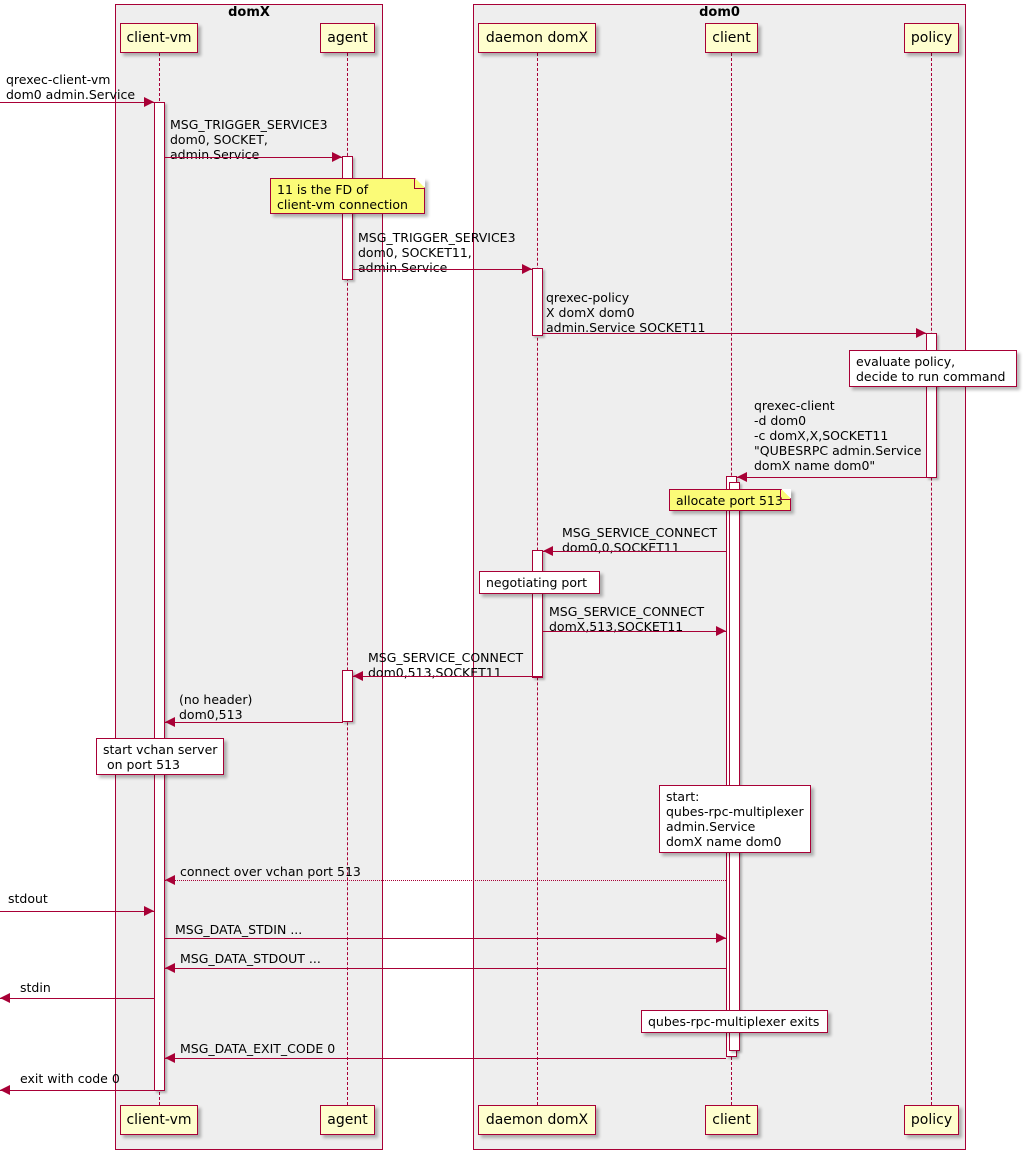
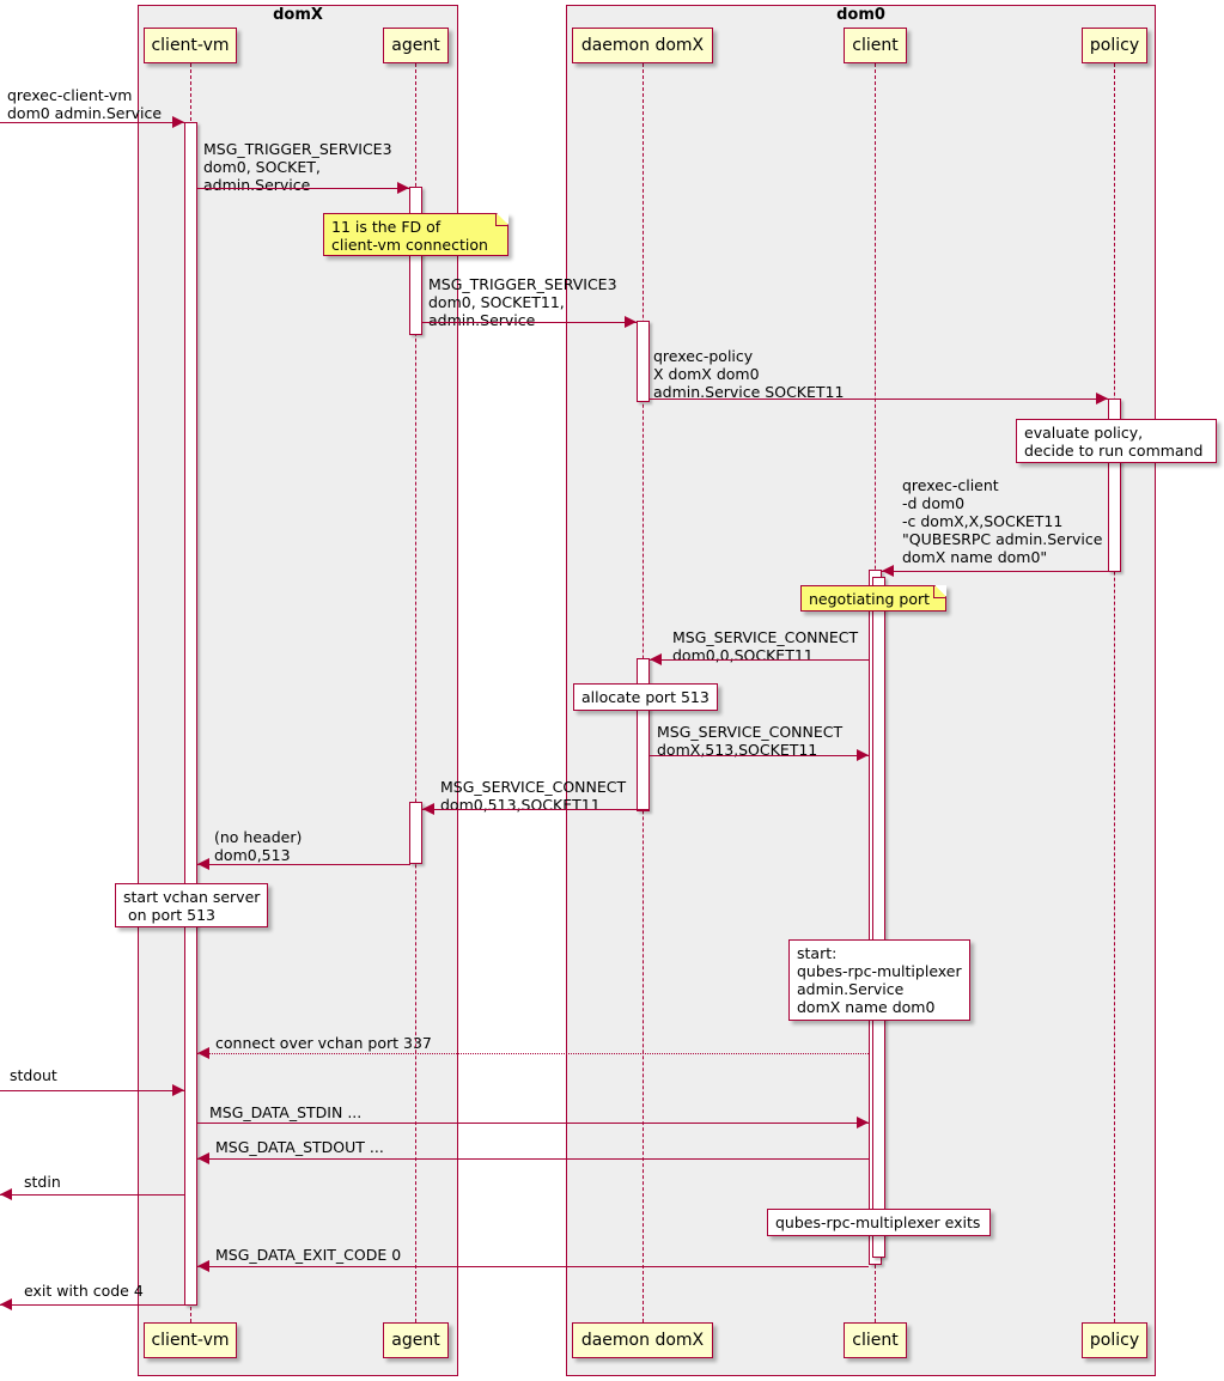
  domX
  dom0
  client-vm
  agent
  daemon domX
  client
  policy
  client-vm
  agent
  daemon domX
  client
  policy
  qrexec-client-vm
  dom0 admin.Service
  MSG_TRIGGER_SERVICE3
  dom0, SOCKET,
  admin.Service
  11 is the FD of
  client-vm connection
  MSG_TRIGGER_SERVICE3
  dom0, SOCKET11,
  admin.Service
  qrexec-policy
  X domX dom0
  admin.Service SOCKET11
  evaluate policy,
  decide to run command
  qrexec-client
  -d dom0
  -c domX,X,SOCKET11
  "QUBESRPC admin.Service
  domX name dom0"
- allocate port 513
+ negotiating port
  MSG_SERVICE_CONNECT
  dom0,0,SOCKET11
- negotiating port
+ allocate port 513
  MSG_SERVICE_CONNECT
  domX,513,SOCKET11
  MSG_SERVICE_CONNECT
  dom0,513,SOCKET11
  (no header)
  dom0,513
  start vchan server
  on port 513
  start:
  qubes-rpc-multiplexer
  admin.Service
  domX name dom0
- connect over vchan port 513
+ connect over vchan port 337
  stdout
  MSG_DATA_STDIN ...
  MSG_DATA_STDOUT ...
  stdin
  qubes-rpc-multiplexer exits
  MSG_DATA_EXIT_CODE 0
- exit with code 0
+ exit with code 4
